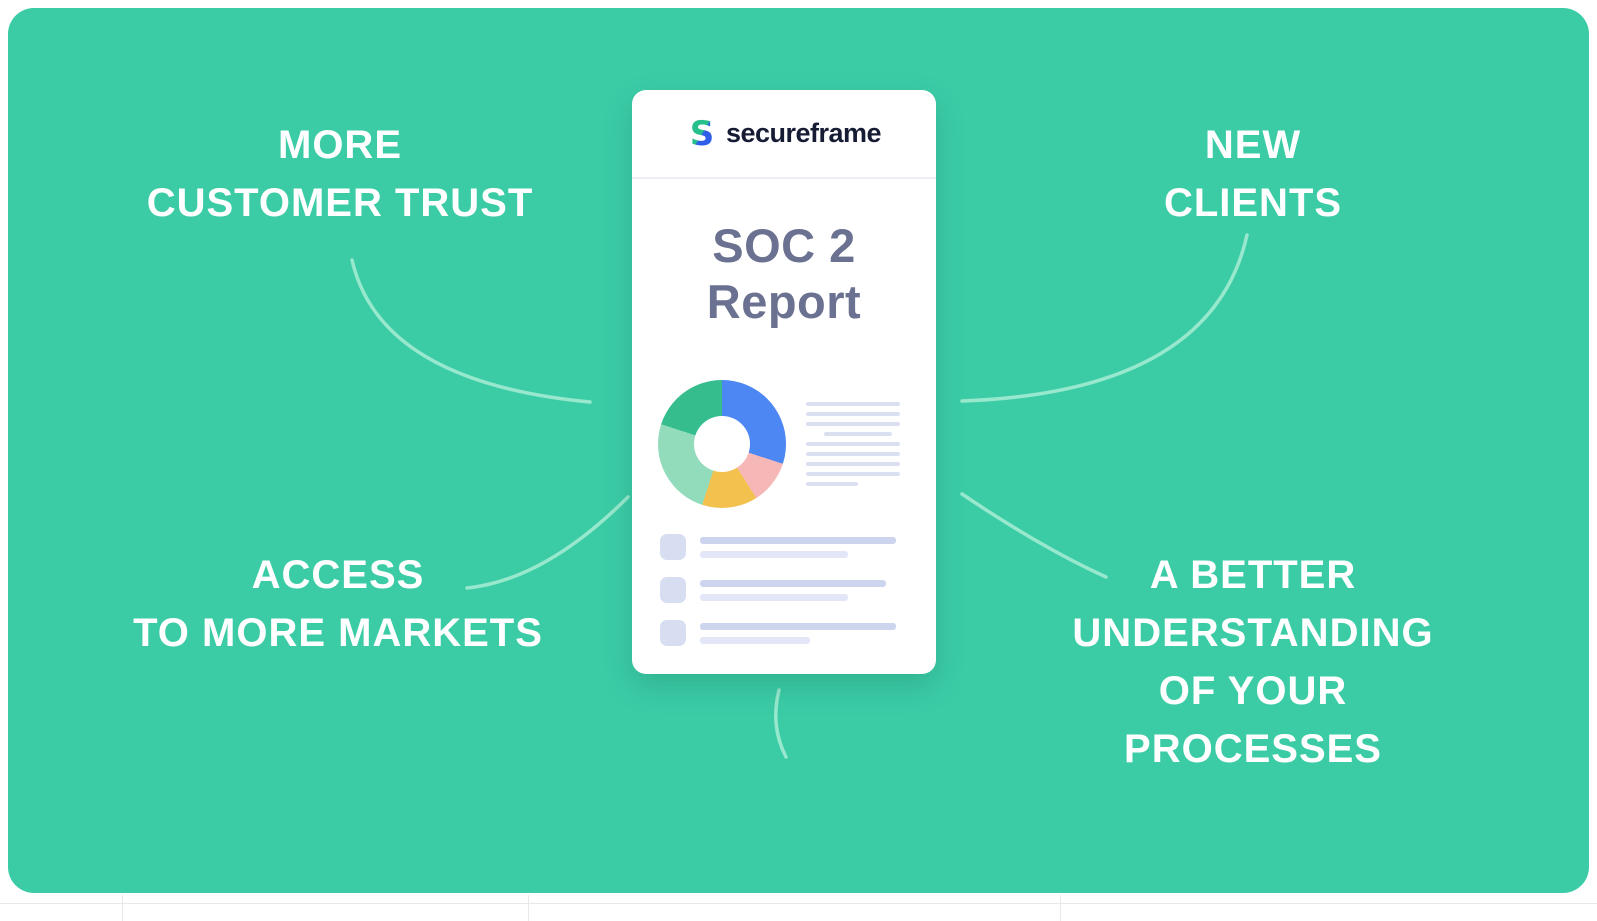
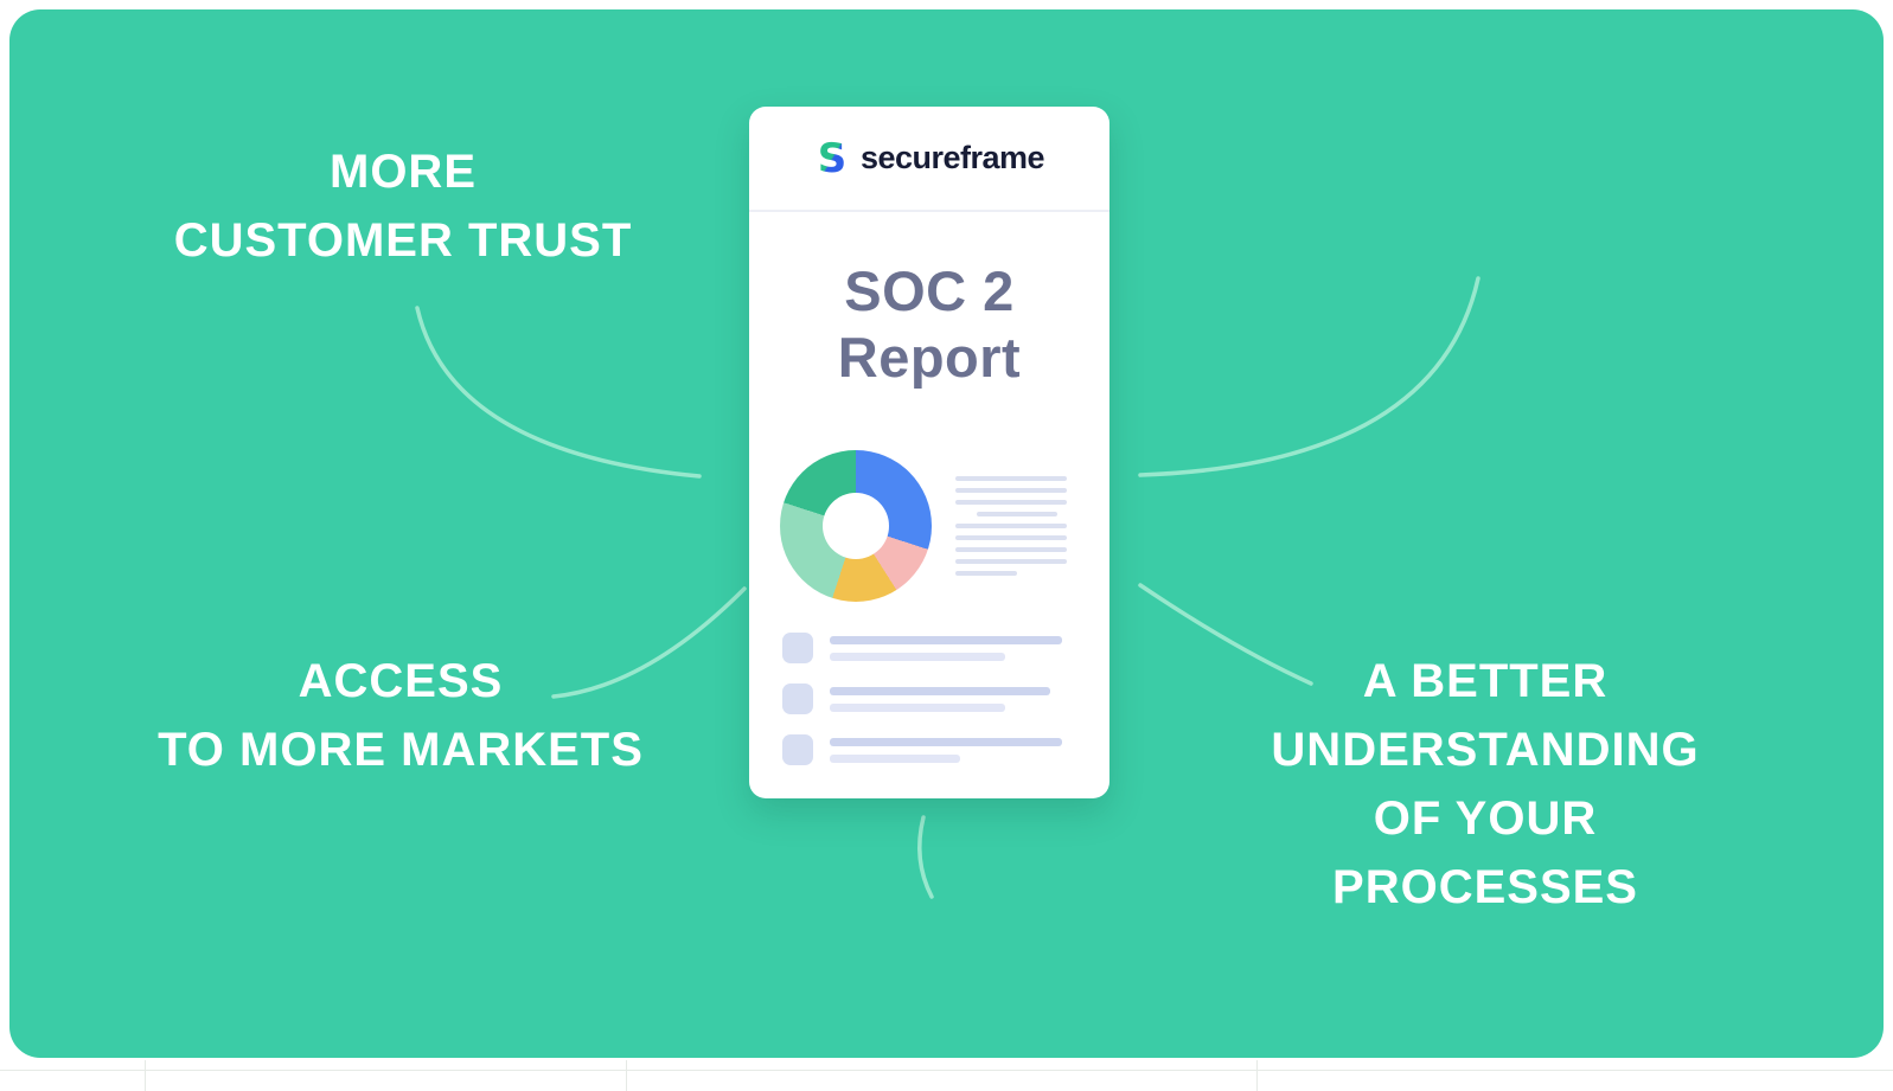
  MORE
  CUSTOMER TRUST
- NEW
- CLIENTS
  ACCESS
  TO MORE MARKETS
  A BETTER
  UNDERSTANDING
  OF YOUR
  PROCESSES
  S
  secureframe
  SOC 2
  Report
